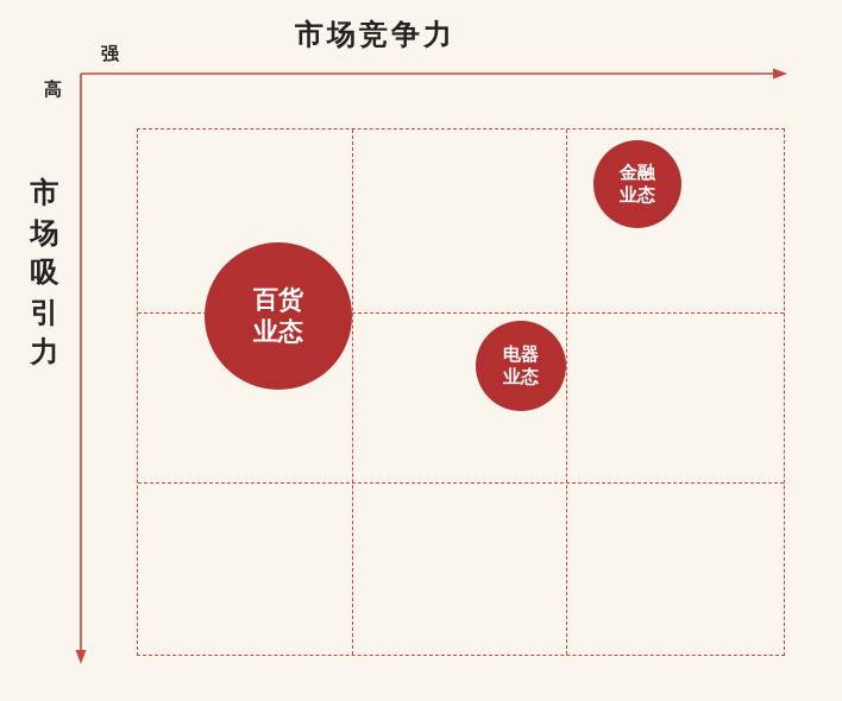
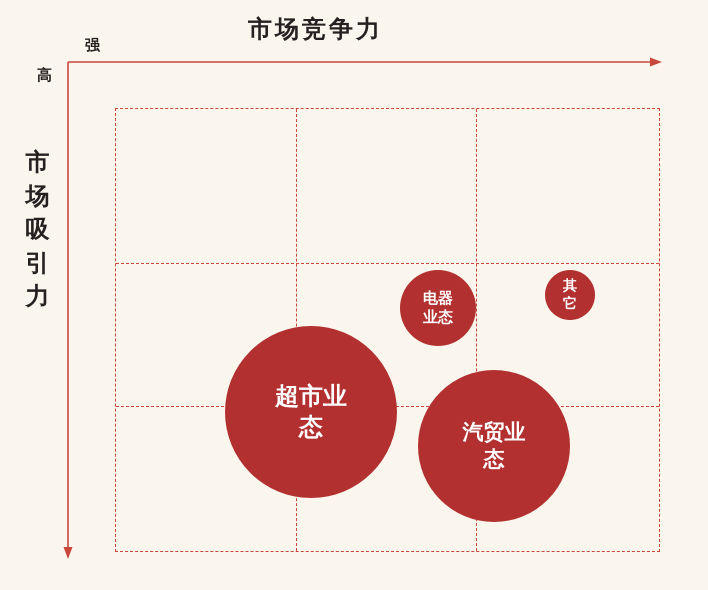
  市场竞争力
  强
  高
  市场吸引力
- 金融业态
- 百货业态
  电器业态
+ 其它
+ 超市业态
+ 汽贸业态
